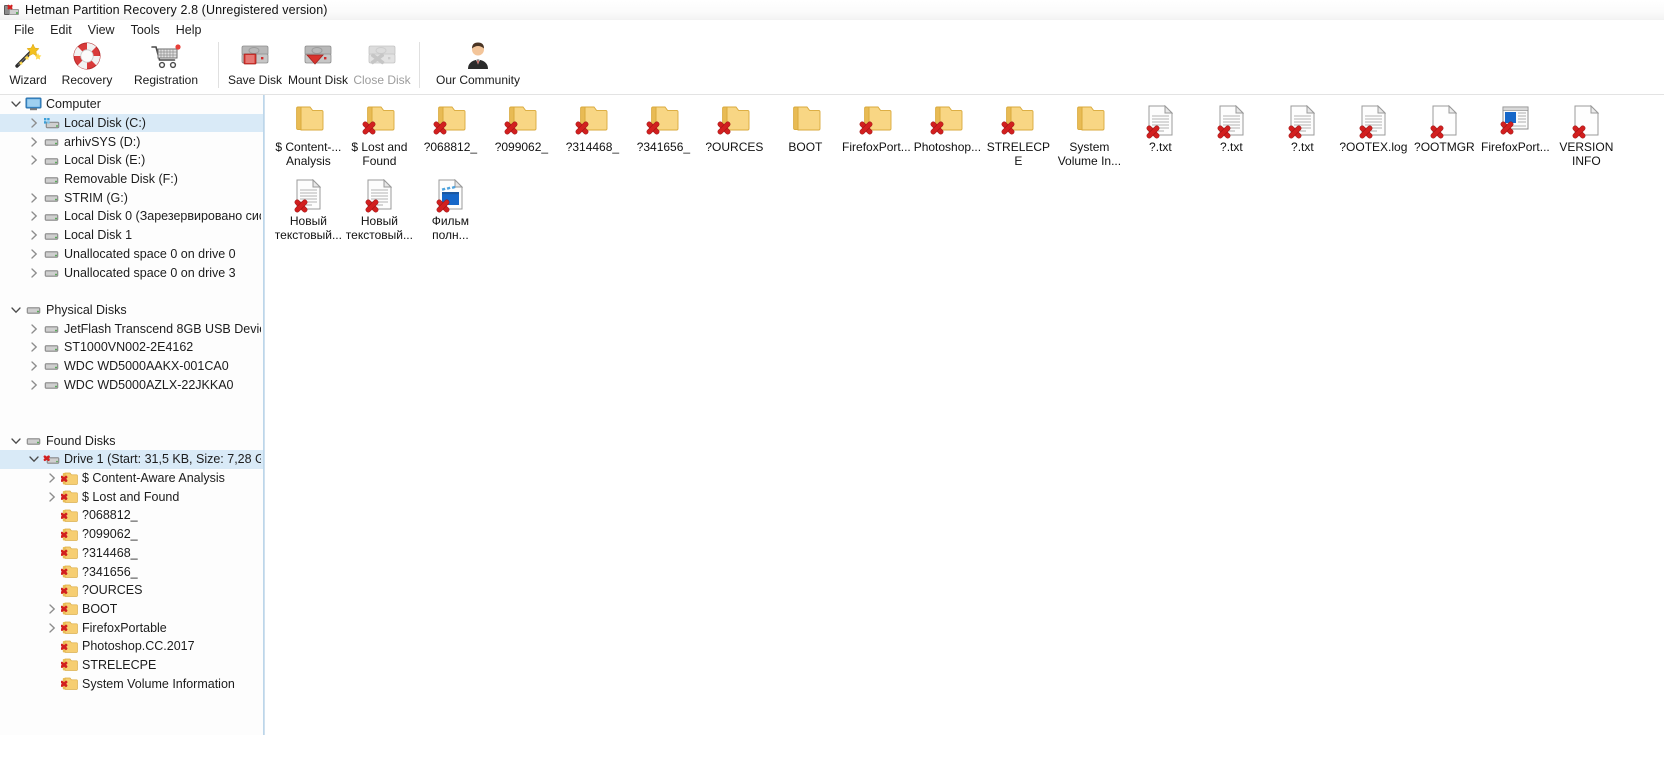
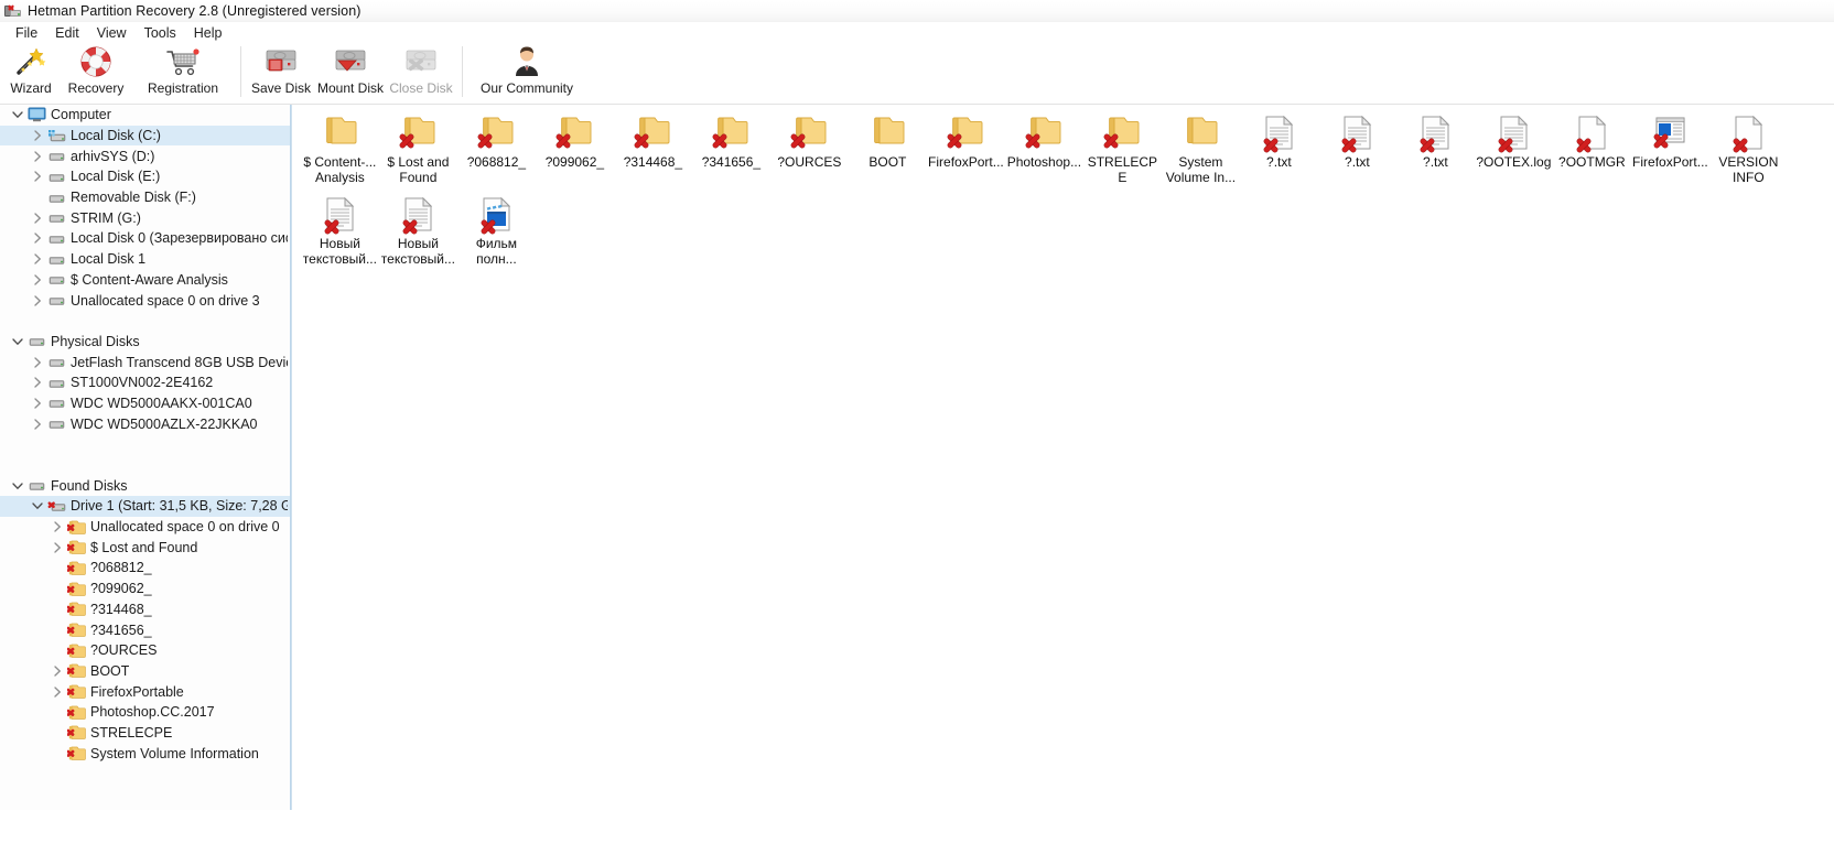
  Hetman Partition Recovery 2.8 (Unregistered version)
  File
  Edit
  View
  Tools
  Help
  Wizard
  Recovery
  Registration
  Save Disk
  Mount Disk
  Close Disk
  Our Community
  Computer
  Local Disk (C:)
  arhivSYS (D:)
  Local Disk (E:)
  Removable Disk (F:)
  STRIM (G:)
  Local Disk 0 (Зарезервировано си
  Local Disk 1
- Unallocated space 0 on drive 0
+ $ Content-Aware Analysis
  Unallocated space 0 on drive 3
  Physical Disks
  JetFlash Transcend 8GB USB Devi
  ST1000VN002-2E4162
  WDC WD5000AAKX-001CA0
  WDC WD5000AZLX-22JKKA0
  Found Disks
  Drive 1 (Start: 31,5 KB, Size: 7,28 G
- $ Content-Aware Analysis
+ Unallocated space 0 on drive 0
  $ Lost and Found
  ?068812_
  ?099062_
  ?314468_
  ?341656_
  ?OURCES
  BOOT
  FirefoxPortable
  Photoshop.CC.2017
  STRELECPE
  System Volume Information
  $ Content-... Analysis
  $ Lost and Found
  ?068812_
  ?099062_
  ?314468_
  ?341656_
  ?OURCES
  BOOT
  FirefoxPort...
  Photoshop...
  STRELECPE
  System Volume In...
  ?.txt
  ?.txt
  ?.txt
  ?OOTEX.log
  ?OOTMGR
  FirefoxPort...
  VERSION INFO
  Новый текстовый...
  Новый текстовый...
  Фильм полн...
